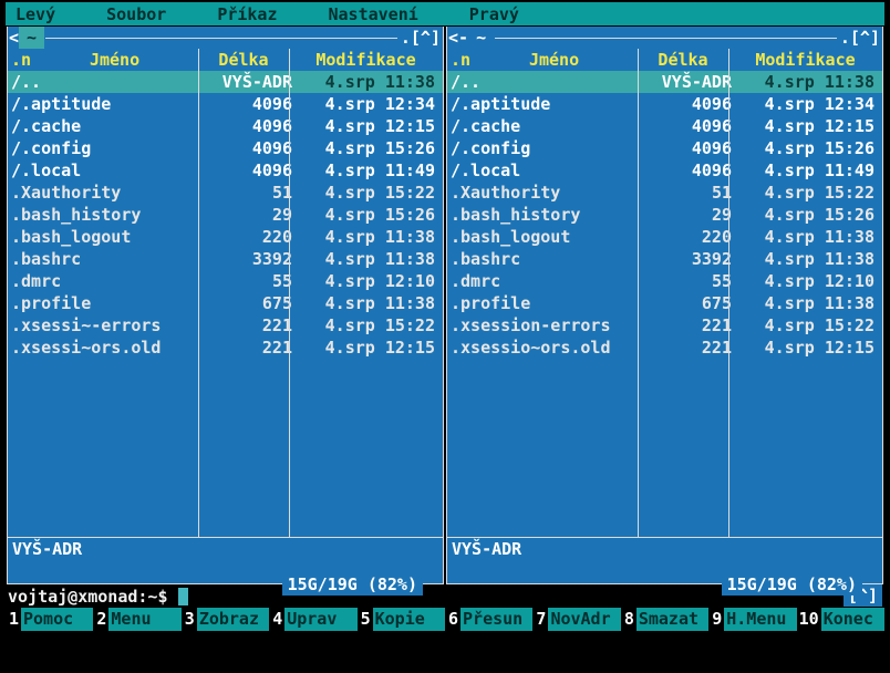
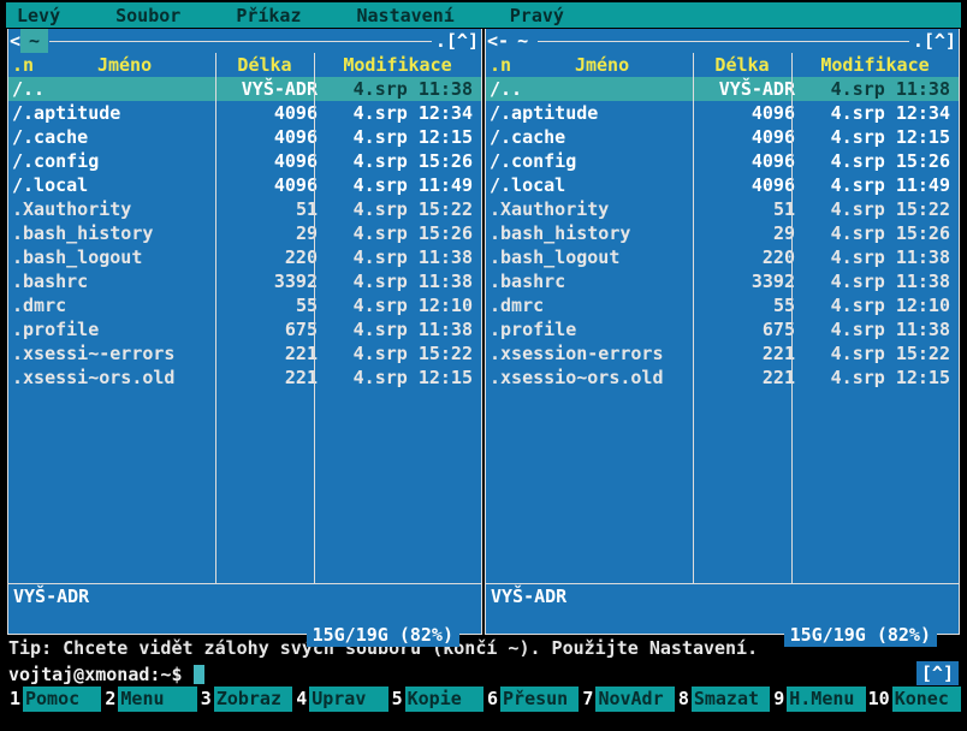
  Levý
  Soubor
  Příkaz
  Nastavení
  Pravý
  <
  ~
  .[^]
  .n
  Jméno
  Délka
  Modifikace
  /..
  VYŠ-ADR
  4.srp 11:38
  /.aptitude
  4096
  4.srp 12:34
  /.cache
  4096
  4.srp 12:15
  /.config
  4096
  4.srp 15:26
  /.local
  4096
  4.srp 11:49
  .Xauthority
  51
  4.srp 15:22
  .bash_history
  29
  4.srp 15:26
  .bash_logout
  220
  4.srp 11:38
  .bashrc
  3392
  4.srp 11:38
  .dmrc
  55
  4.srp 12:10
  .profile
  675
  4.srp 11:38
  .xsessi~-errors
  221
  4.srp 15:22
  .xsessi~ors.old
  221
  4.srp 12:15
  VYŠ-ADR
  15G/19G (82%)
  <-
  ~
  .[^]
  .n
  Jméno
  Délka
  Modifikace
  /..
  VYŠ-ADR
  4.srp 11:38
  /.aptitude
  4096
  4.srp 12:34
  /.cache
  4096
  4.srp 12:15
  /.config
  4096
  4.srp 15:26
  /.local
  4096
  4.srp 11:49
  .Xauthority
  51
  4.srp 15:22
  .bash_history
  29
  4.srp 15:26
  .bash_logout
  220
  4.srp 11:38
  .bashrc
  3392
  4.srp 11:38
  .dmrc
  55
  4.srp 12:10
  .profile
  675
  4.srp 11:38
  .xsession-errors
  221
  4.srp 15:22
  .xsessio~ors.old
  221
  4.srp 12:15
  VYŠ-ADR
  15G/19G (82%)
+ Tip: Chcete vidět zálohy svých souborů (končí ~). Použijte Nastavení.
  vojtaj@xmonad:~$
  [^]
  1
  Pomoc
  2
  Menu
  3
  Zobraz
  4
  Uprav
  5
  Kopie
  6
  Přesun
  7
  NovAdr
  8
  Smazat
  9
  H.Menu
  10
  Konec
